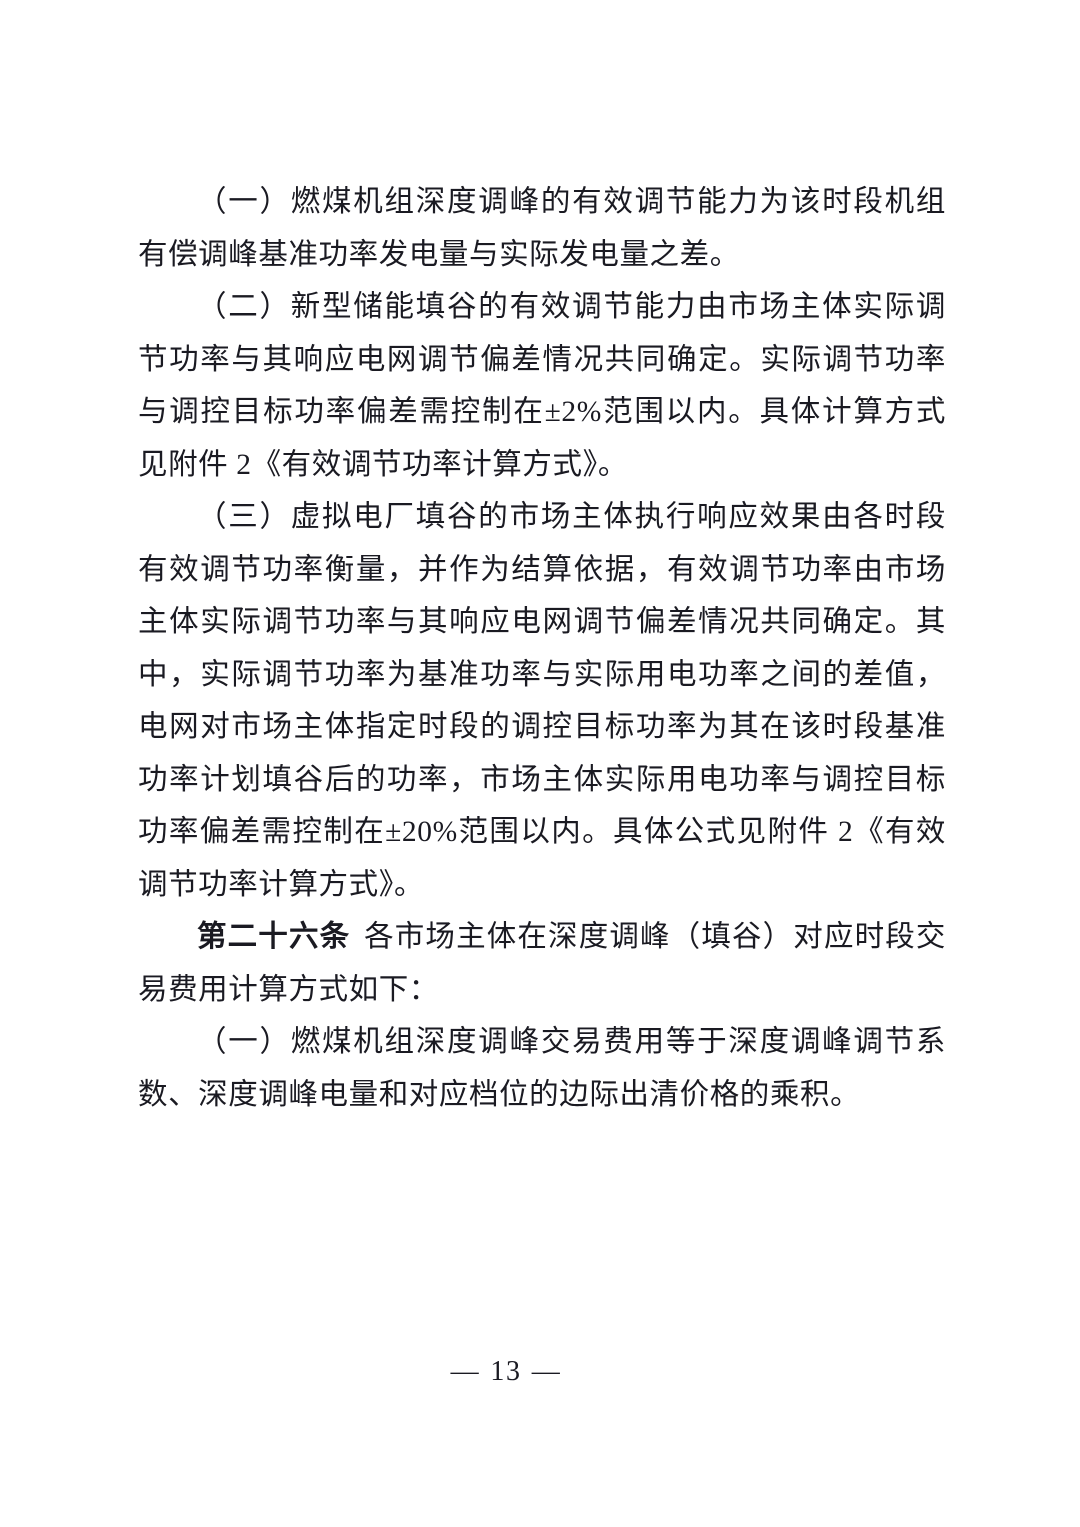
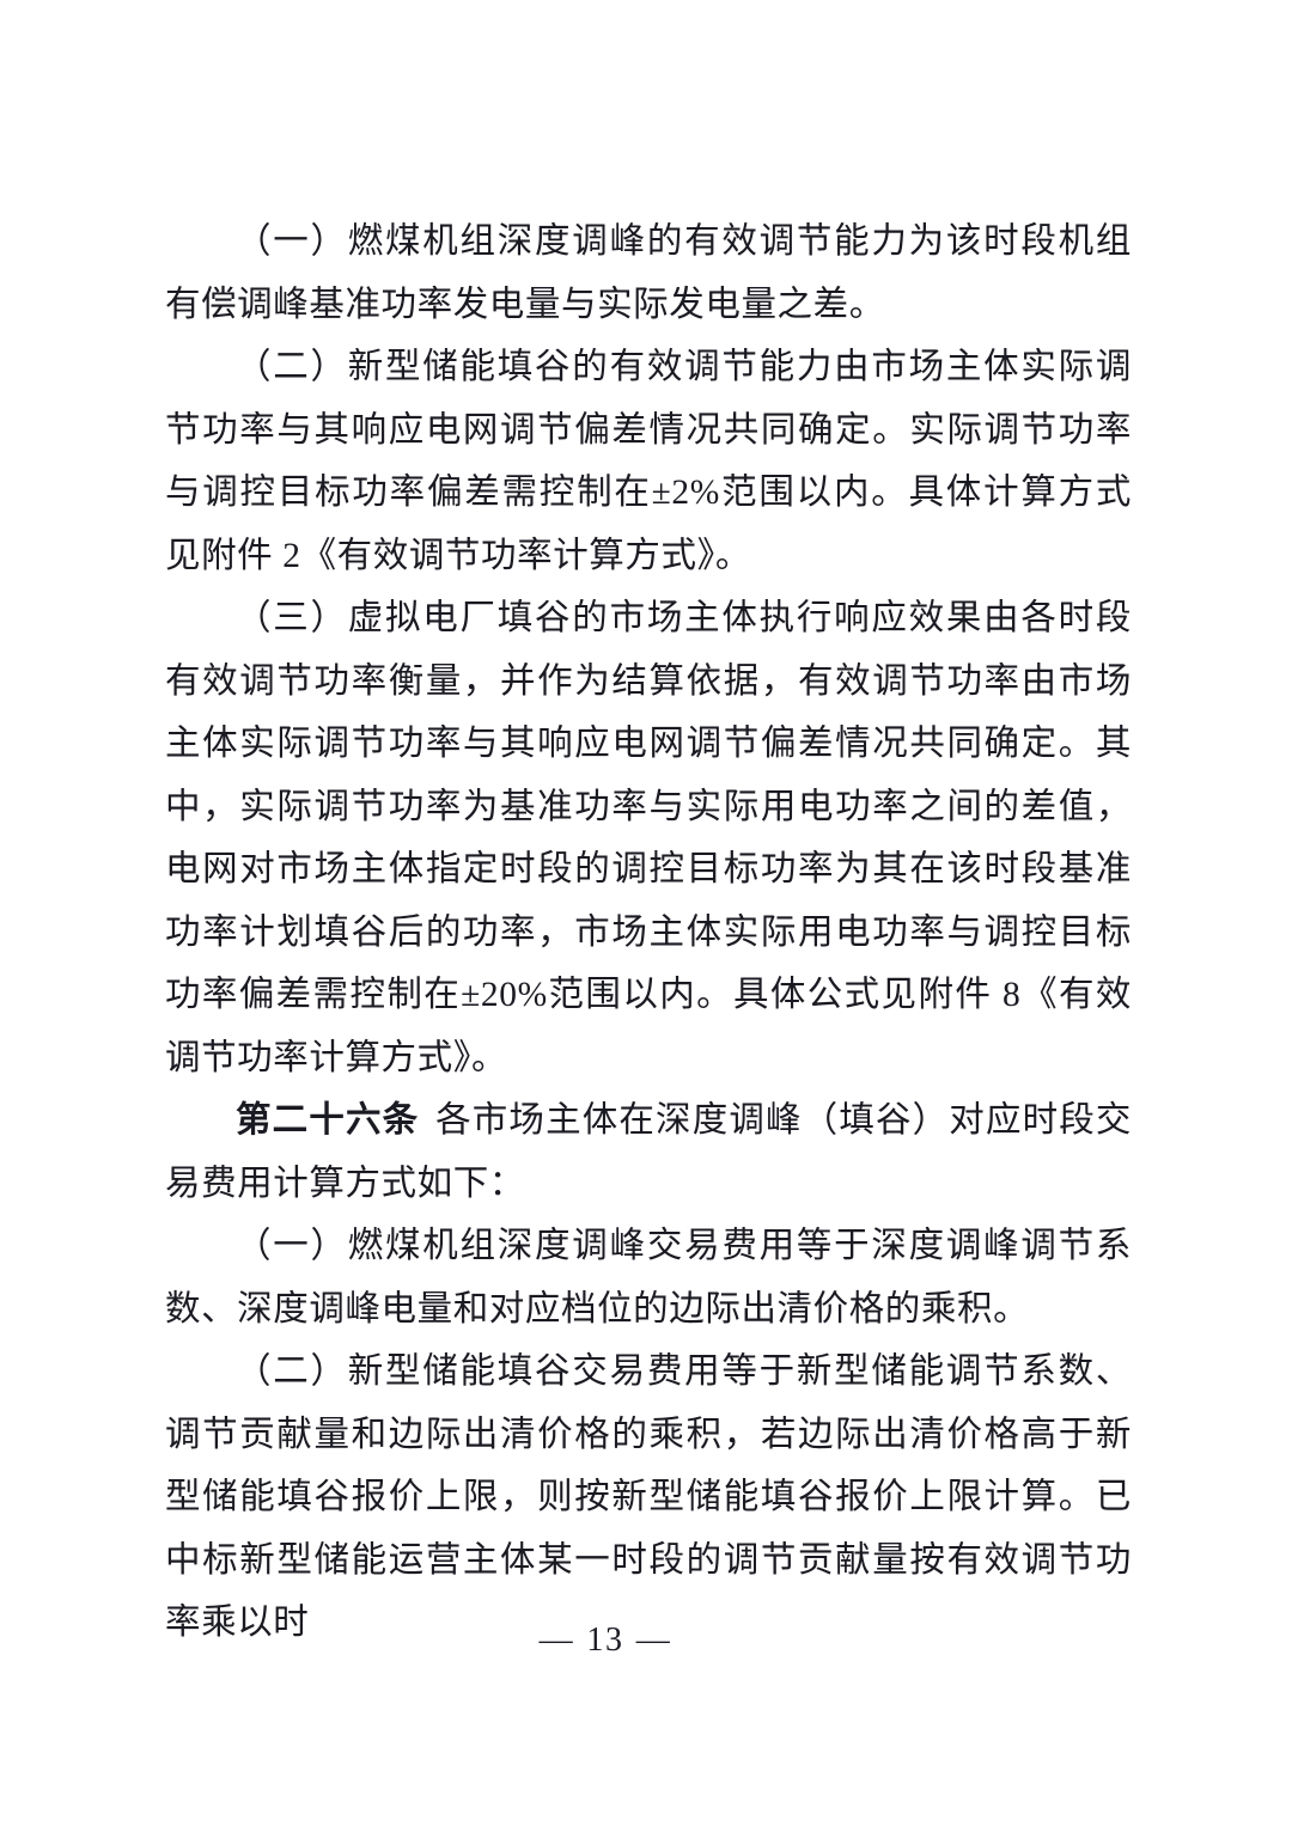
  （一）燃煤机组深度调峰的有效调节能力为该时段机组有偿调峰基准功率发电量与实际发电量之差。
  （二）新型储能填谷的有效调节能力由市场主体实际调节功率与其响应电网调节偏差情况共同确定。实际调节功率与调控目标功率偏差需控制在±2%范围以内。具体计算方式见附件 2《有效调节功率计算方式》。
- （三）虚拟电厂填谷的市场主体执行响应效果由各时段有效调节功率衡量，并作为结算依据，有效调节功率由市场主体实际调节功率与其响应电网调节偏差情况共同确定。其中，实际调节功率为基准功率与实际用电功率之间的差值，电网对市场主体指定时段的调控目标功率为其在该时段基准功率计划填谷后的功率，市场主体实际用电功率与调控目标功率偏差需控制在±20%范围以内。具体公式见附件 2《有效调节功率计算方式》。
+ （三）虚拟电厂填谷的市场主体执行响应效果由各时段有效调节功率衡量，并作为结算依据，有效调节功率由市场主体实际调节功率与其响应电网调节偏差情况共同确定。其中，实际调节功率为基准功率与实际用电功率之间的差值，电网对市场主体指定时段的调控目标功率为其在该时段基准功率计划填谷后的功率，市场主体实际用电功率与调控目标功率偏差需控制在±20%范围以内。具体公式见附件 8《有效调节功率计算方式》。
  第二十六条 各市场主体在深度调峰（填谷）对应时段交易费用计算方式如下：
  （一）燃煤机组深度调峰交易费用等于深度调峰调节系数、深度调峰电量和对应档位的边际出清价格的乘积。
+ （二）新型储能填谷交易费用等于新型储能调节系数、调节贡献量和边际出清价格的乘积，若边际出清价格高于新型储能填谷报价上限，则按新型储能填谷报价上限计算。已中标新型储能运营主体某一时段的调节贡献量按有效调节功率乘以时
  — 13 —
